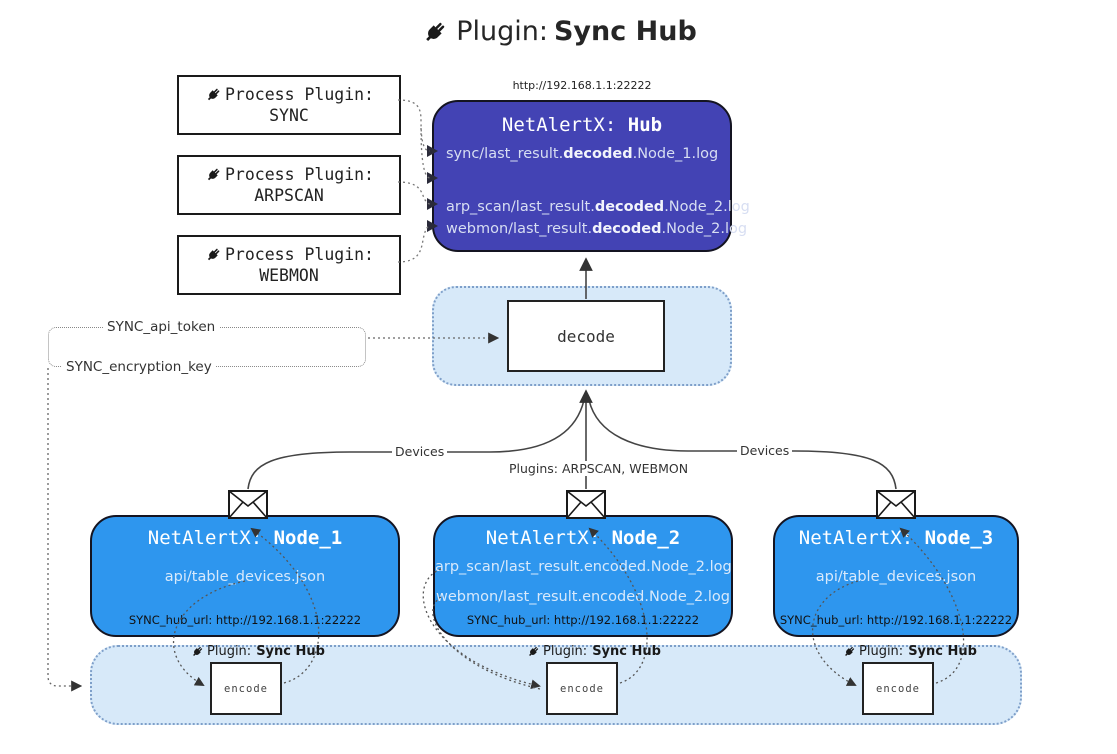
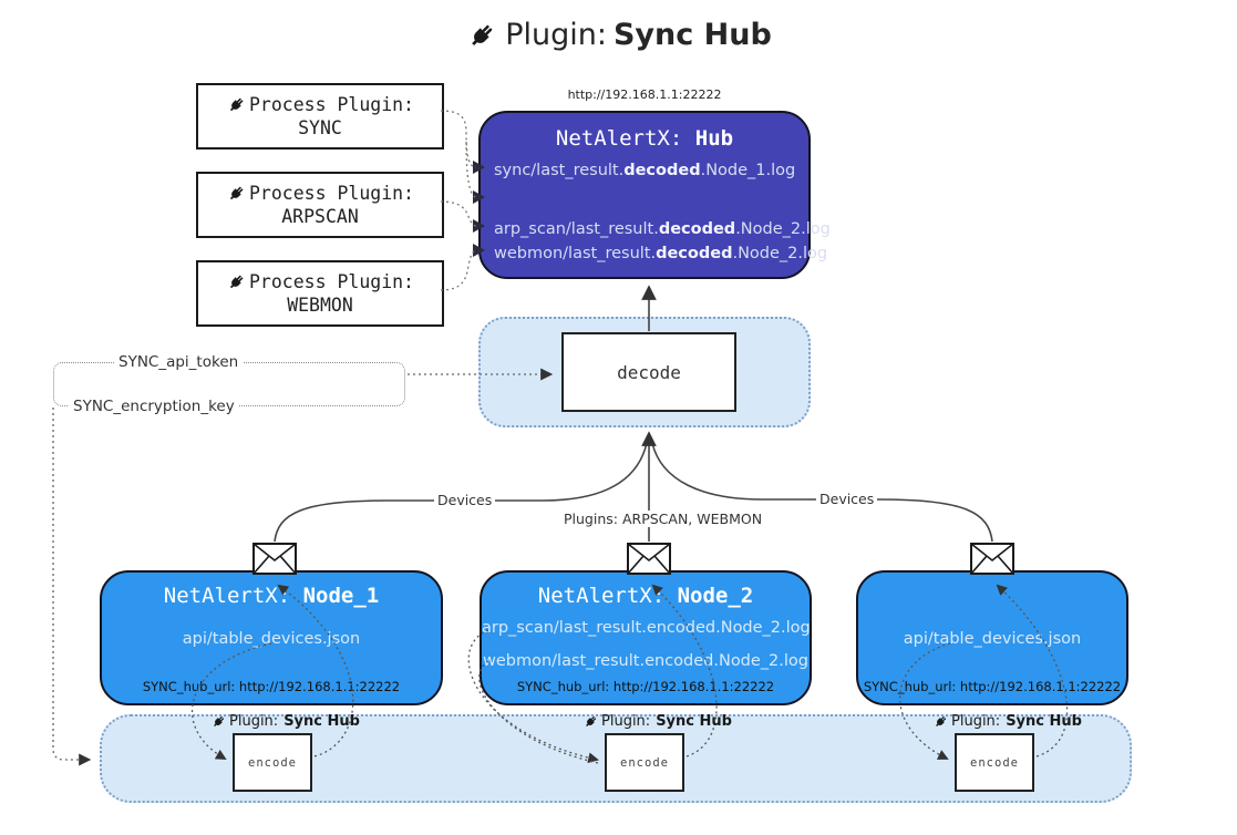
  Plugin:
  Sync Hub
  Process Plugin:
  SYNC
  Process Plugin:
  ARPSCAN
  Process Plugin:
  WEBMON
  http://192.168.1.1:22222
  NetAlertX: Hub
  sync/last_result.decoded.Node_1.log
  arp_scan/last_result.decoded.Node_2.log
  webmon/last_result.decoded.Node_2.log
  decode
  SYNC_api_token
  SYNC_encryption_key
  Devices
  Devices
  Plugins: ARPSCAN, WEBMON
  NetAlertX: Node_1
  api/table_devices.json
  SYNC_hub_url: http://192.168.1.1:22222
  NetAlertX: Node_2
  arp_scan/last_result.encoded.Node_2.log
  webmon/last_result.encoded.Node_2.log
  SYNC_hub_url: http://192.168.1.1:22222
- NetAlertX: Node_3
  api/table_devices.json
  SYNChub_url: http://192.168.1.1:22222
  Plugin:
  Sync Hub
  Plugin:
  Sync Hub
  Plugin:
  Sync Hub
  encode
  encode
  encode
